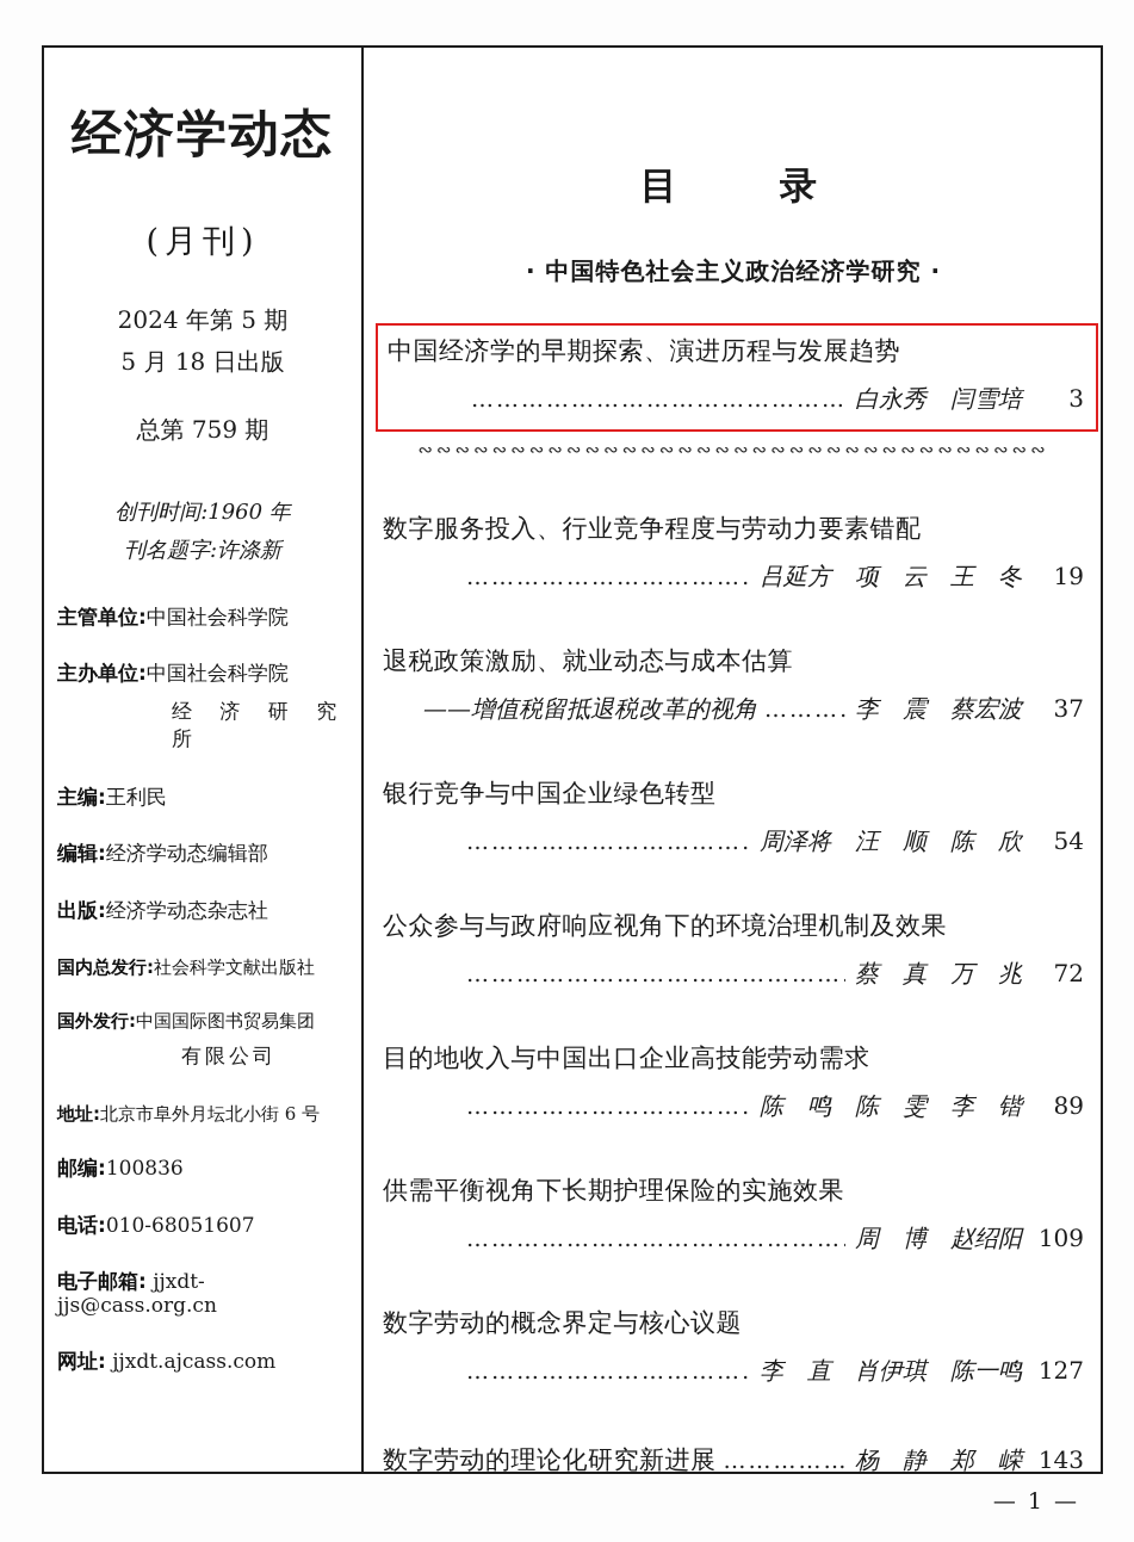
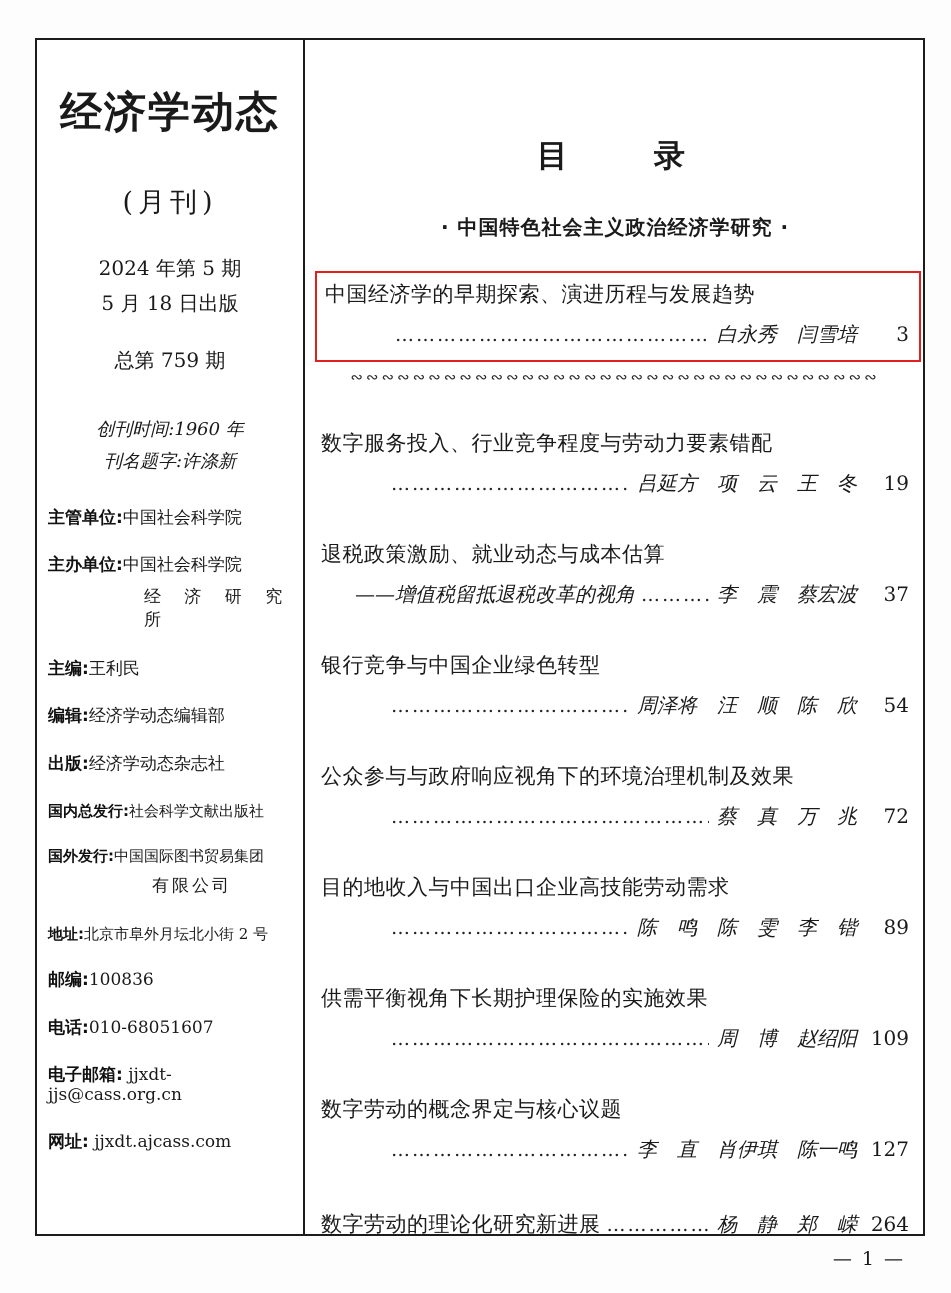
  经济学动态
  (月刊)
  2024 年第 5 期
  5 月 18 日出版
  总第 759 期
  创刊时间:1960 年
  刊名题字:许涤新
  主管单位:中国社会科学院
  主办单位:中国社会科学院
  经 济 研 究 所
  主编:王利民
  编辑:经济学动态编辑部
  出版:经济学动态杂志社
  国内总发行:社会科学文献出版社
  国外发行:中国国际图书贸易集团
  有限公司
- 地址:北京市阜外月坛北小街 6 号
+ 地址:北京市阜外月坛北小街 2 号
  邮编:100836
  电话:010-68051607
  电子邮箱: jjxdt-jjs@cass.org.cn
  网址: jjxdt.ajcass.com
  目 录
  · 中国特色社会主义政治经济学研究 ·
  中国经济学的早期探索、演进历程与发展趋势
  白永秀 闫雪培
  3
  ∾∾∾∾∾∾∾∾∾∾∾∾∾∾∾∾∾∾∾∾∾∾∾∾∾∾∾∾∾∾∾∾∾∾
  数字服务投入、行业竞争程度与劳动力要素错配
  吕延方 项 云 王 冬
  19
  退税政策激励、就业动态与成本估算
  ——增值税留抵退税改革的视角
  李 震 蔡宏波
  37
  银行竞争与中国企业绿色转型
  周泽将 汪 顺 陈 欣
  54
  公众参与与政府响应视角下的环境治理机制及效果
  蔡 真 万 兆
  72
  目的地收入与中国出口企业高技能劳动需求
  陈 鸣 陈 雯 李 锴
  89
  供需平衡视角下长期护理保险的实施效果
  周 博 赵绍阳
  109
  数字劳动的概念界定与核心议题
  李 直 肖伊琪 陈一鸣
  127
  数字劳动的理论化研究新进展
  杨 静 郑 嵘
- 143
+ 264
  — 1 —
